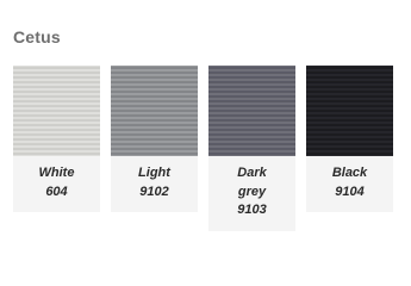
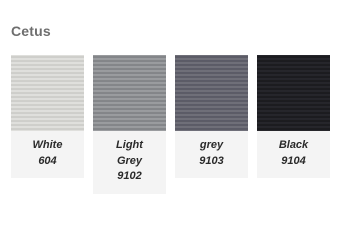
  Cetus
  White
  604
  Light
+ Grey
  9102
- Dark
  grey
  9103
  Black
  9104
